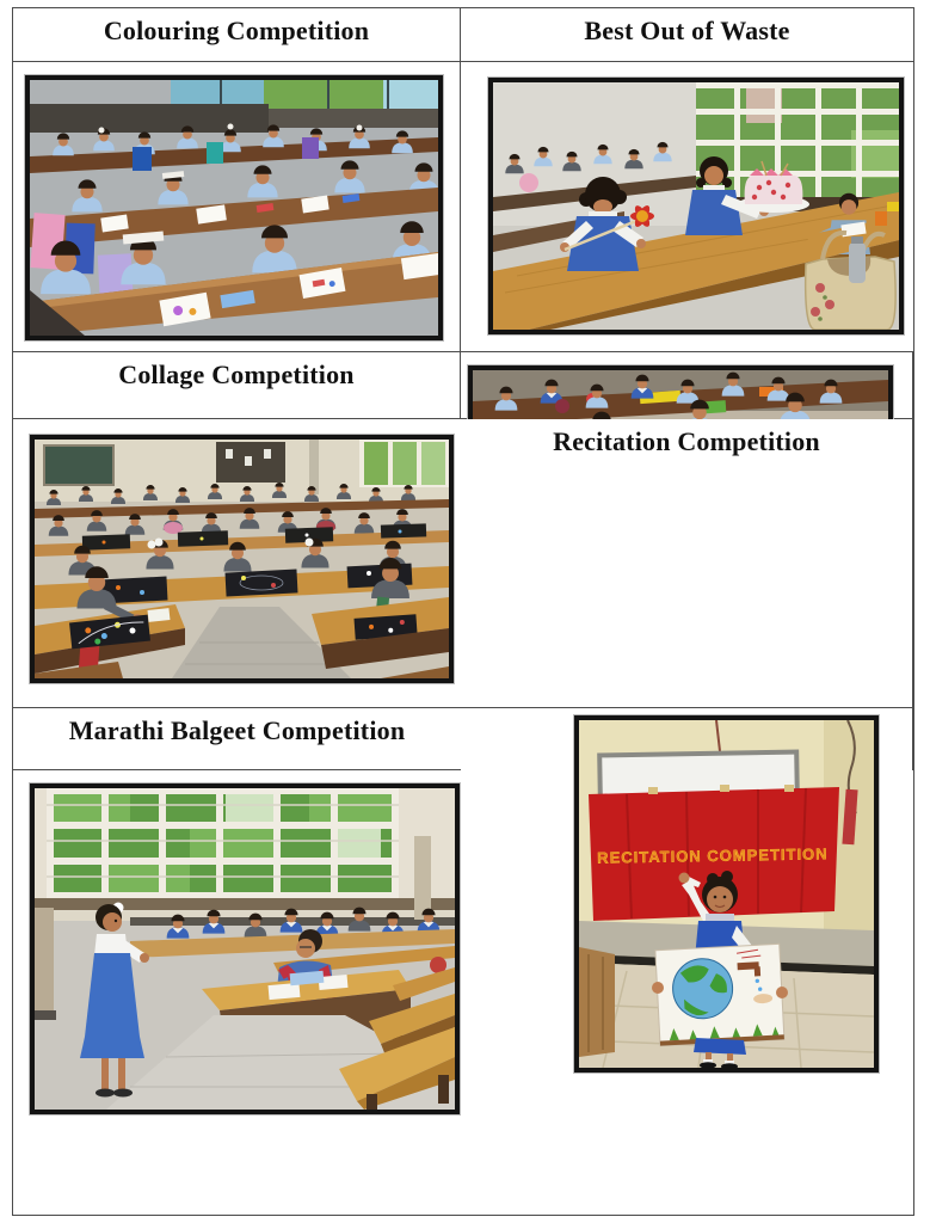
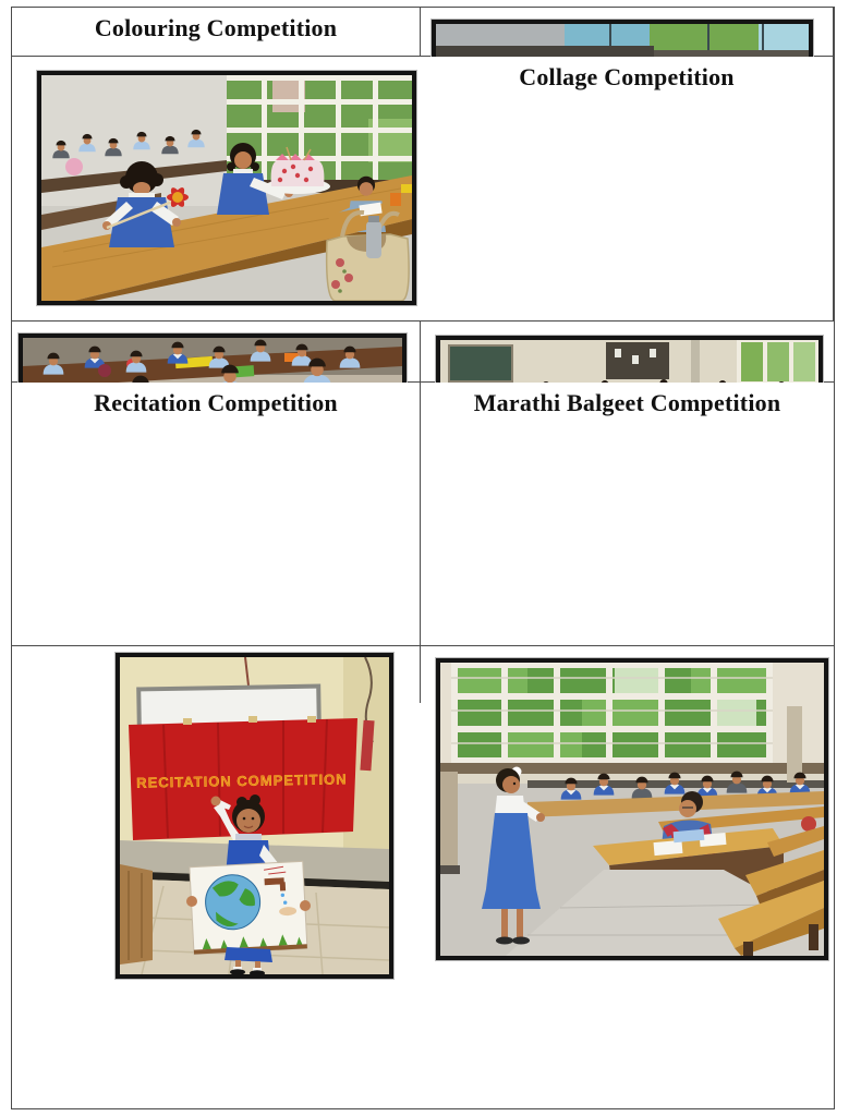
  Colouring Competition
- Best Out of Waste
  Collage Competition
  Recitation Competition
  Marathi Balgeet Competition
  RECITATION COMPETITION
